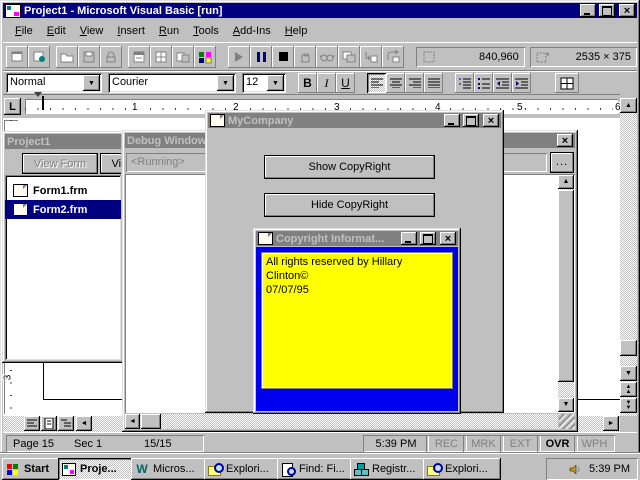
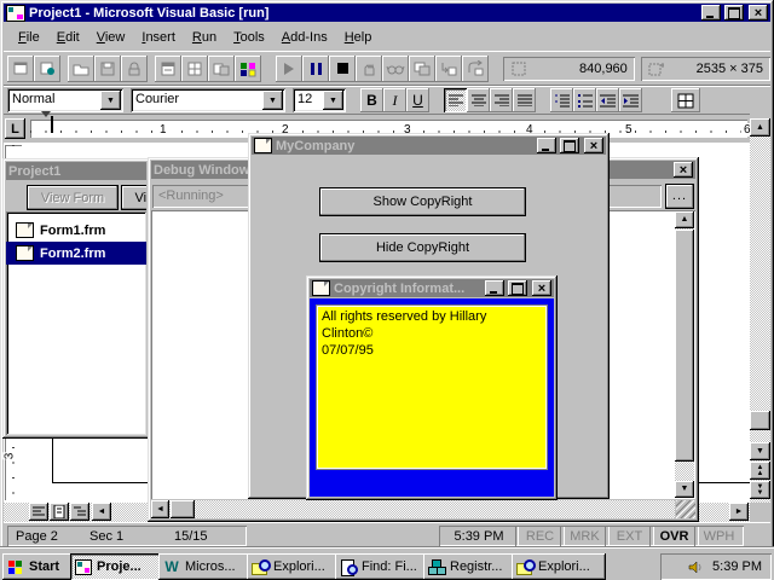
  Project1 - Microsoft Visual Basic [run]
  ×
  File
  Edit
  View
  Insert
  Run
  Tools
  Add-Ins
  Help
  840,960
  2535 × 375
  Normal
  Courier
  12
  B
  I
  U
  L
  1
  2
  3
  4
  5
  6
  Project1
  View Form
  Form1.frm
  Form2.frm
  Debug Window
  ×
  <Running>
  ...
  MyCompany
  ×
  Show CopyRight
  Hide CopyRight
  Copyright Informat...
  ×
  All rights reserved by Hillary
  Clinton©
  07/07/95
- Page 15
+ Page 2
  Sec 1
  15/15
  5:39 PM
  REC
  MRK
  EXT
  OVR
  WPH
  Start
  Proje...
  W
  Micros...
  Explori...
  Find: Fi...
  Registr...
  Explori...
  5:39 PM
